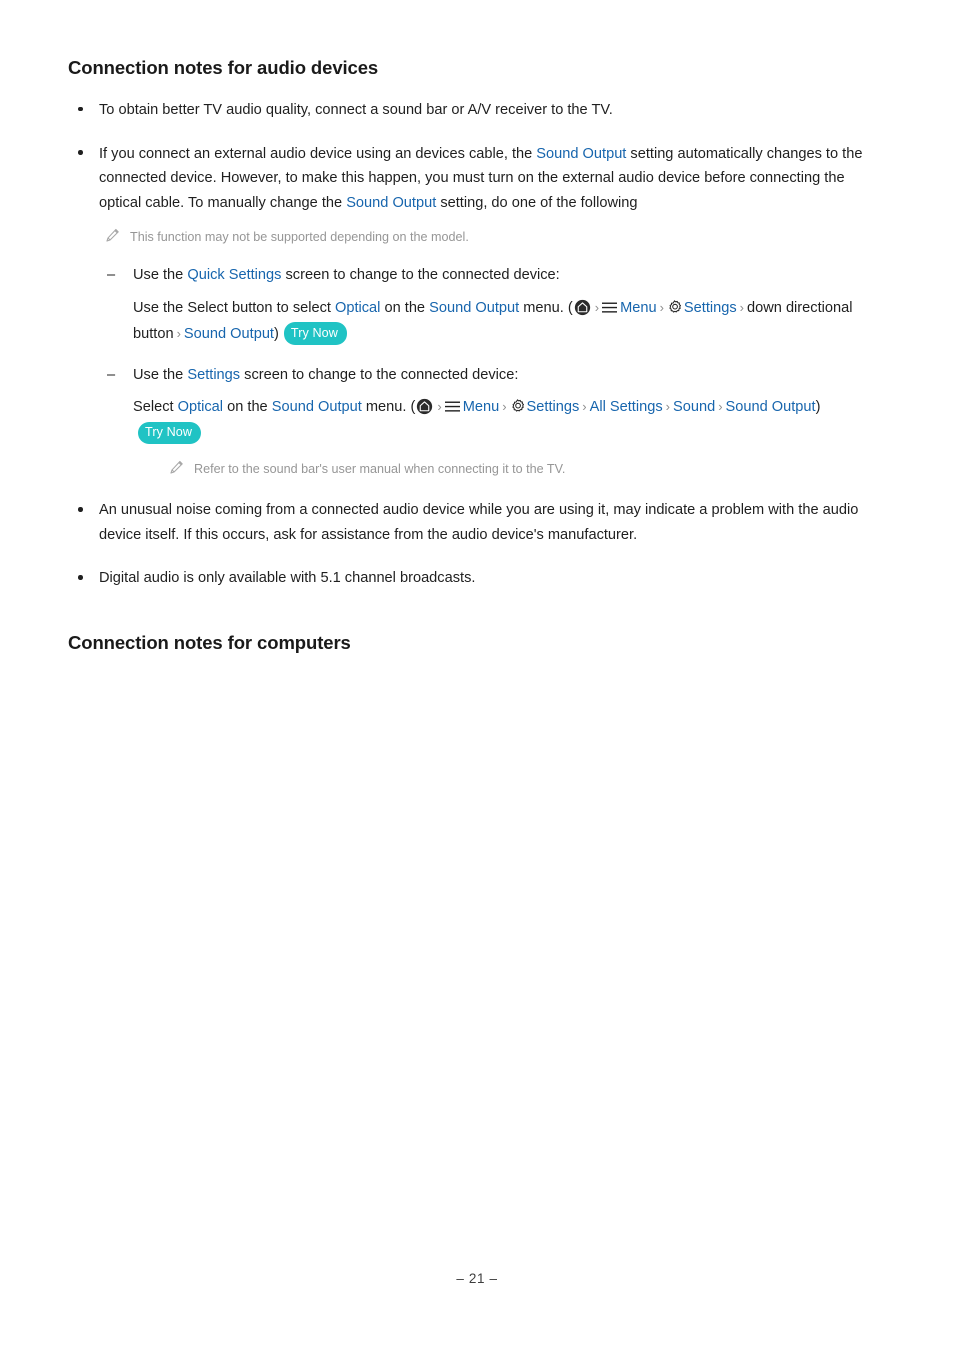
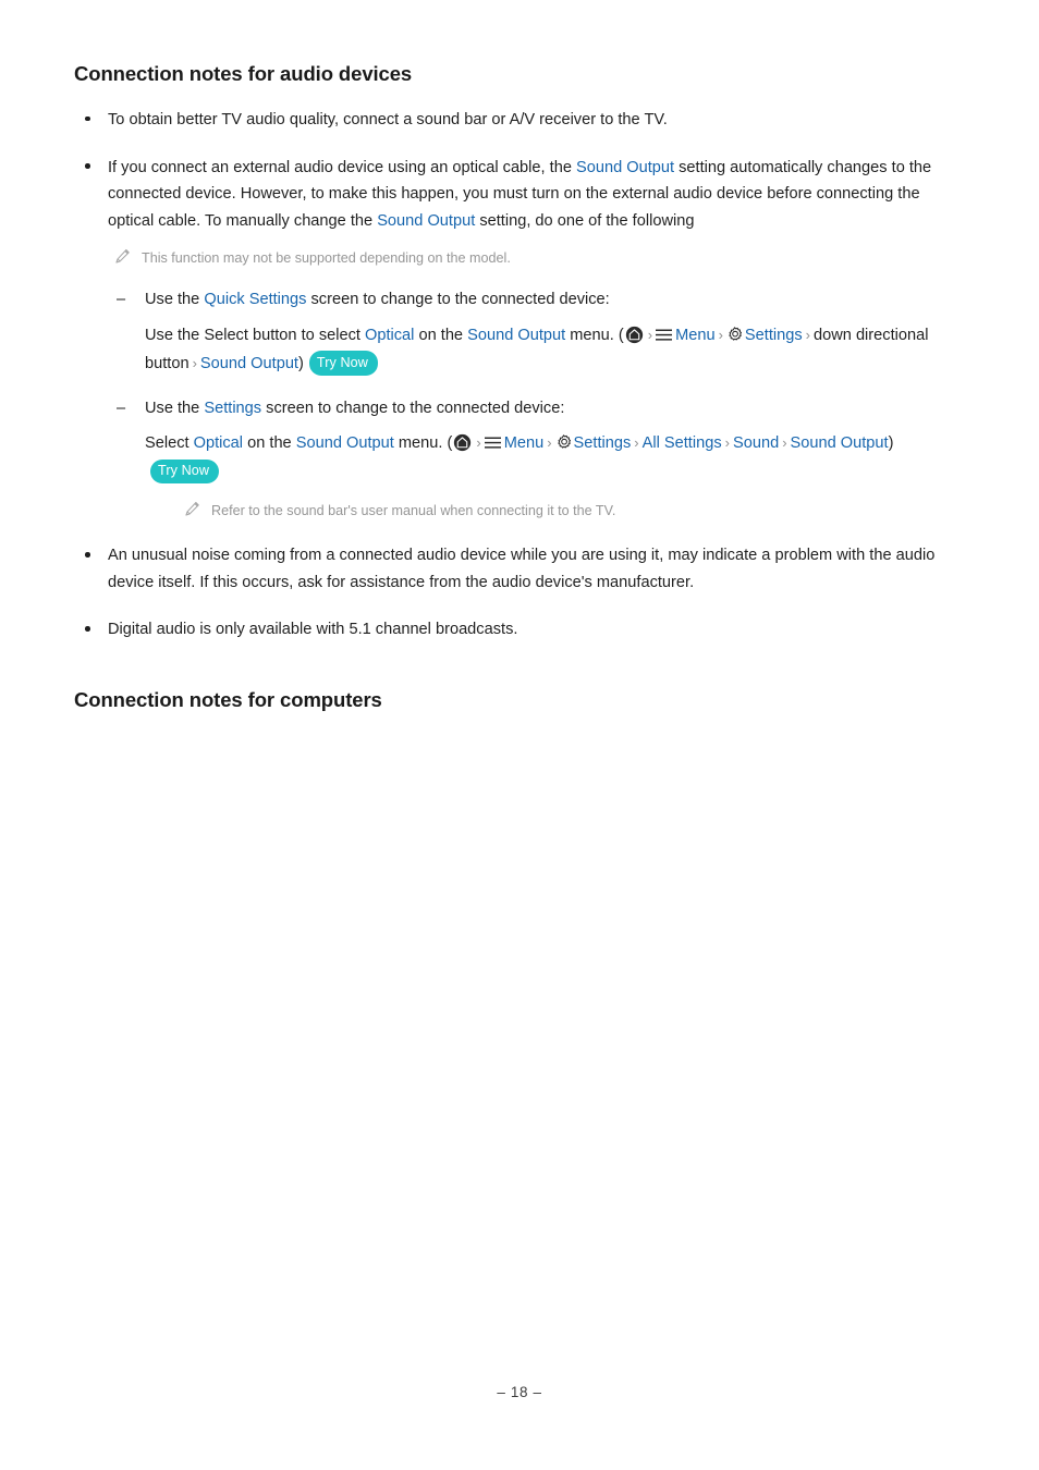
  Connection notes for audio devices
  To obtain better TV audio quality, connect a sound bar or A/V receiver to the TV.
- If you connect an external audio device using an devices cable, the Sound Output setting automatically changes to the connected device. However, to make this happen, you must turn on the external audio device before connecting the optical cable. To manually change the Sound Output setting, do one of the following
+ If you connect an external audio device using an optical cable, the Sound Output setting automatically changes to the connected device. However, to make this happen, you must turn on the external audio device before connecting the optical cable. To manually change the Sound Output setting, do one of the following
  This function may not be supported depending on the model.
  –
  Use the Quick Settings screen to change to the connected device:
  Use the Select button to select Optical on the Sound Output menu. ( › Menu › Settings › down directional button › Sound Output) Try Now
  –
  Use the Settings screen to change to the connected device:
  Select Optical on the Sound Output menu. ( › Menu › Settings › All Settings › Sound › Sound Output)Try Now
  Refer to the sound bar's user manual when connecting it to the TV.
  An unusual noise coming from a connected audio device while you are using it, may indicate a problem with the audio device itself. If this occurs, ask for assistance from the audio device's manufacturer.
  Digital audio is only available with 5.1 channel broadcasts.
  Connection notes for computers
- – 21 –
+ – 18 –
